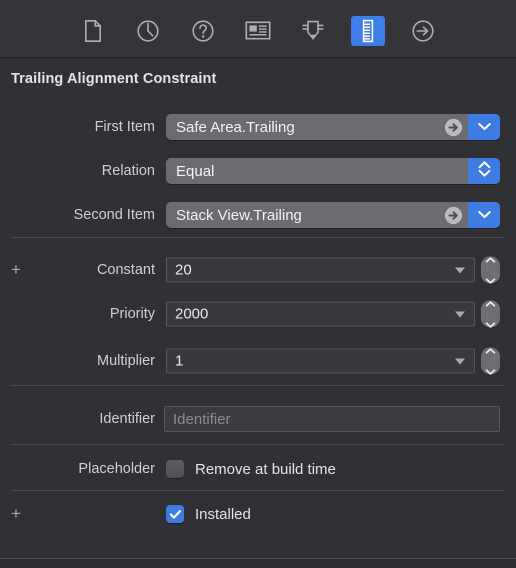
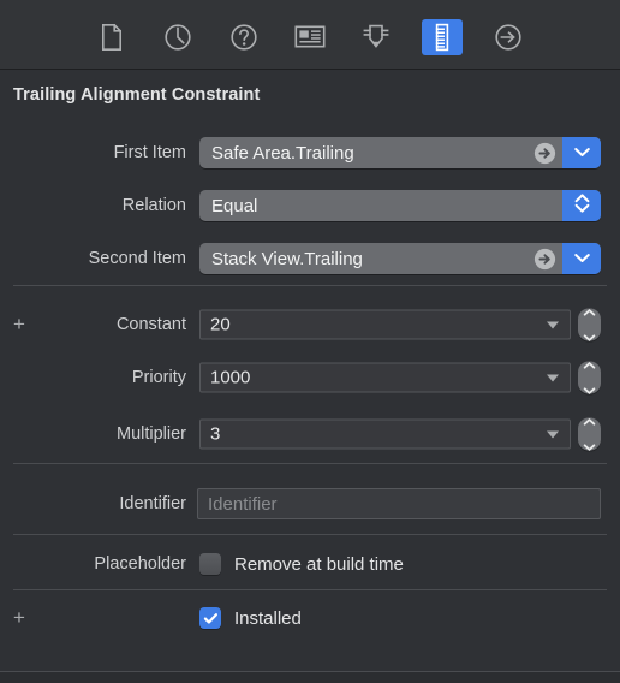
  Trailing Alignment Constraint
  First Item
  Safe Area.Trailing
  Relation
  Equal
  Second Item
  Stack View.Trailing
  +
  Constant
  20
  Priority
- 2000
+ 1000
  Multiplier
- 1
+ 3
  Identifier
  Identifier
  Placeholder
  Remove at build time
  +
  Installed
